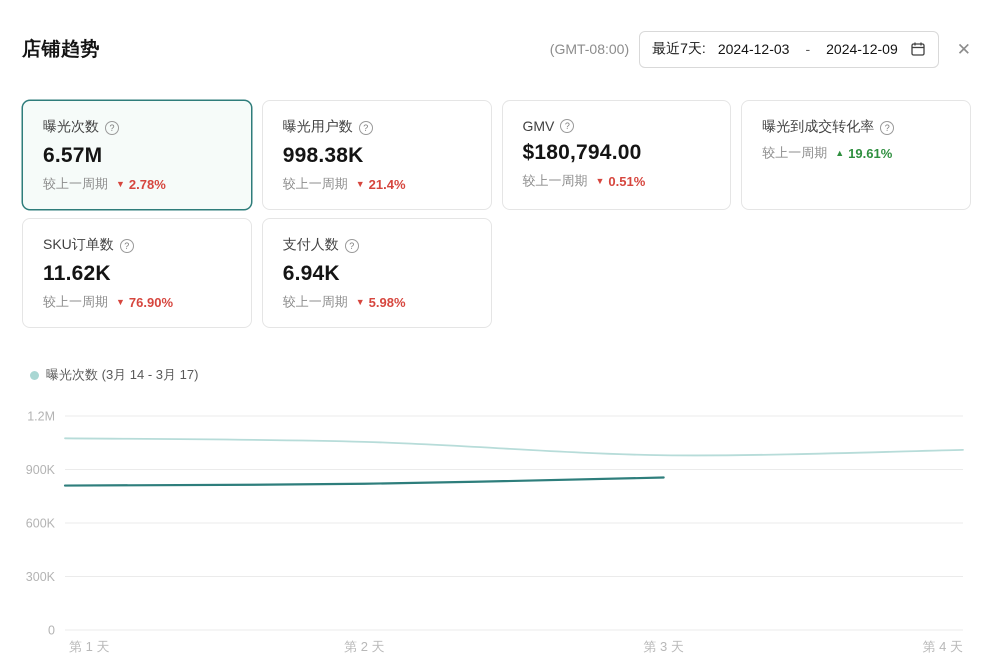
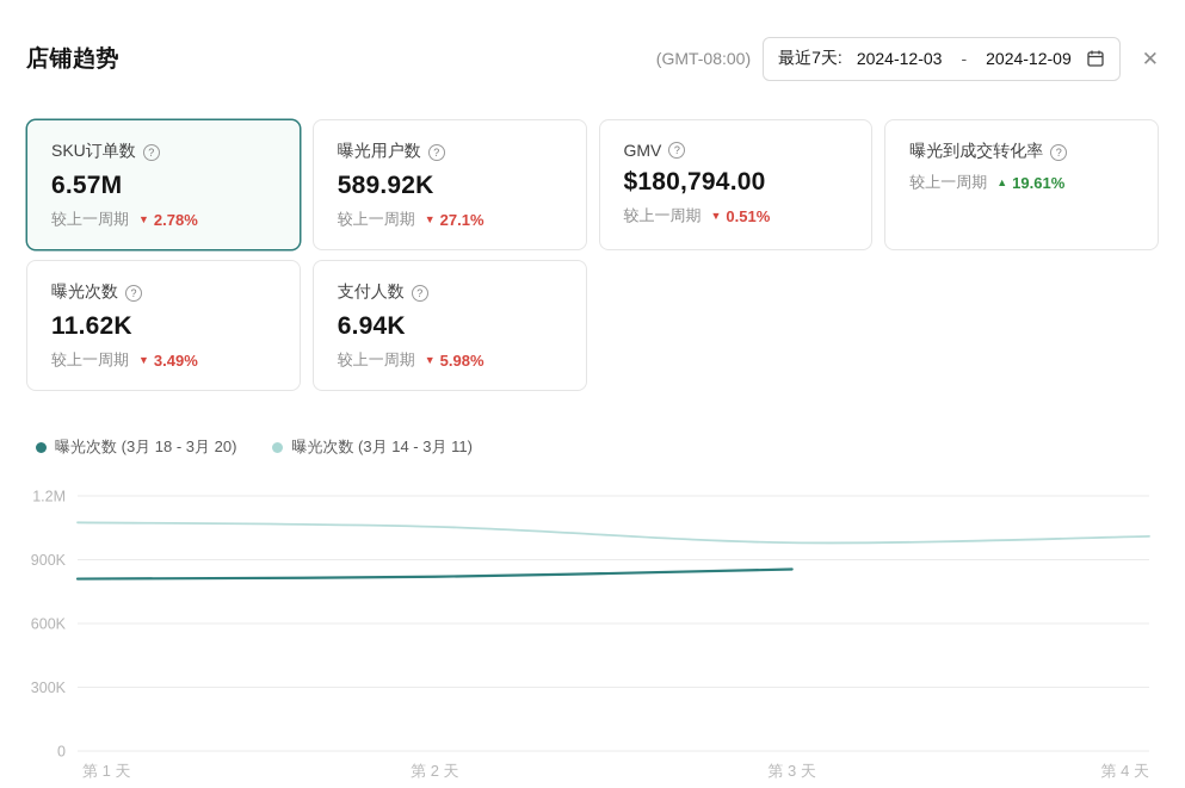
  店铺趋势
  (GMT-08:00)
  最近7天:
  2024-12-03
  -
  2024-12-09
  ✕
- 曝光次数
+ SKU订单数
  ?
  6.57M
  较上一周期
  ▼
  2.78%
  曝光用户数
  ?
- 998.38K
+ 589.92K
  较上一周期
  ▼
- 21.4%
+ 27.1%
  GMV
  ?
  $180,794.00
  较上一周期
  ▼
  0.51%
  曝光到成交转化率
  ?
  较上一周期
  ▲
  19.61%
- SKU订单数
+ 曝光次数
  ?
  11.62K
  较上一周期
  ▼
- 76.90%
+ 3.49%
  支付人数
  ?
  6.94K
  较上一周期
  ▼
  5.98%
+ 曝光次数 (3月 18 - 3月 20)
- 曝光次数 (3月 14 - 3月 17)
+ 曝光次数 (3月 14 - 3月 11)
  0
  300K
  600K
  900K
  1.2M
  第 1 天
  第 2 天
  第 3 天
  第 4 天
